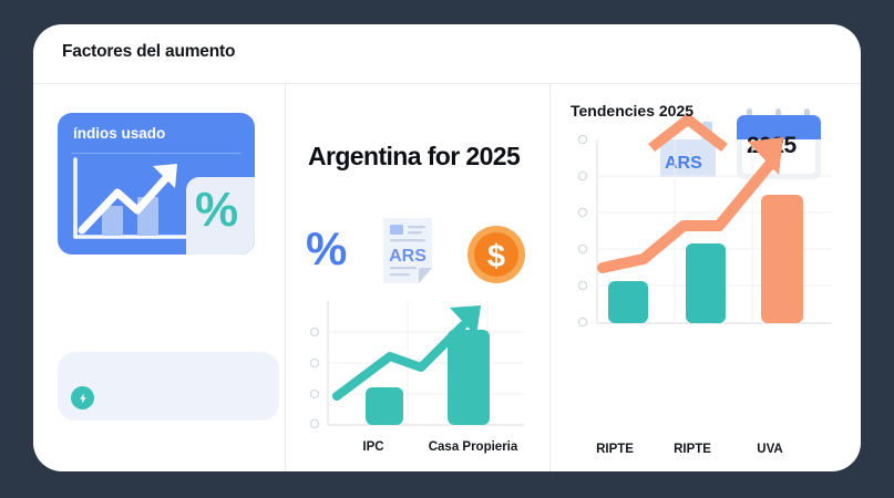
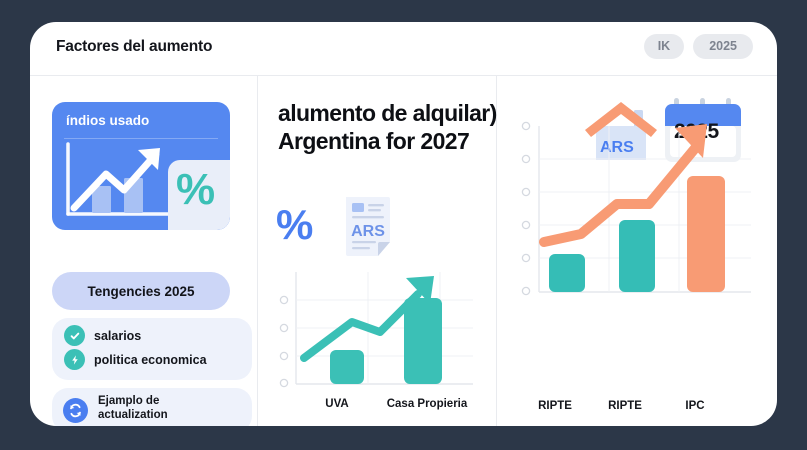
  Factores del aumento
+ IK
+ 2025
  índios usado
  %
+ Tengencies 2025
+ salarios
+ politica economica
+ Ejamplo de
+ actualization
+ alumento de alquilar)
- Argentina for 2025
+ Argentina for 2027
  %
  ARS
- $
- IPC
+ UVA
  Casa Propieria
  ARS
- Tendencies 2025
  RIPTE
  RIPTE
- UVA
+ IPC
